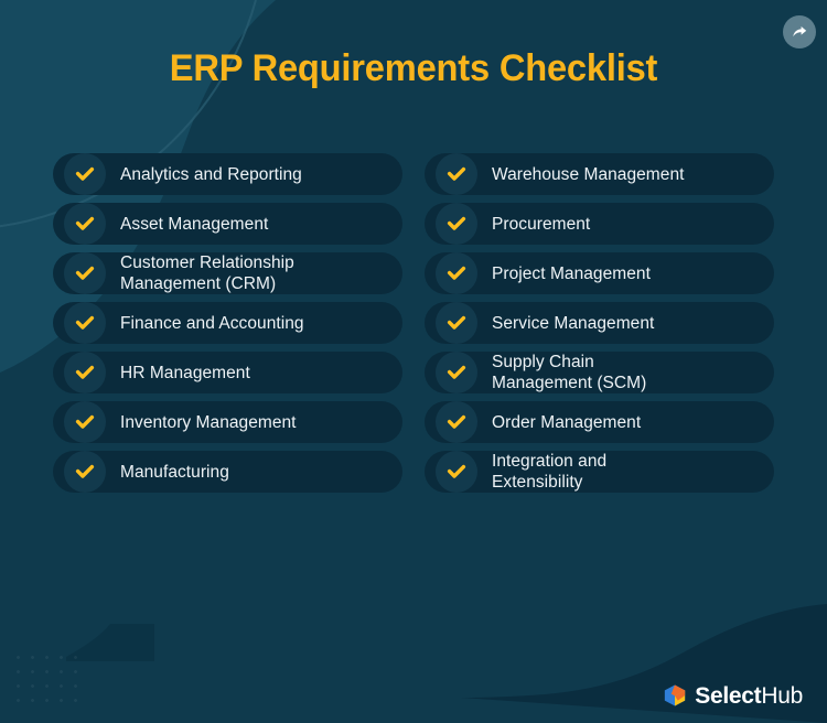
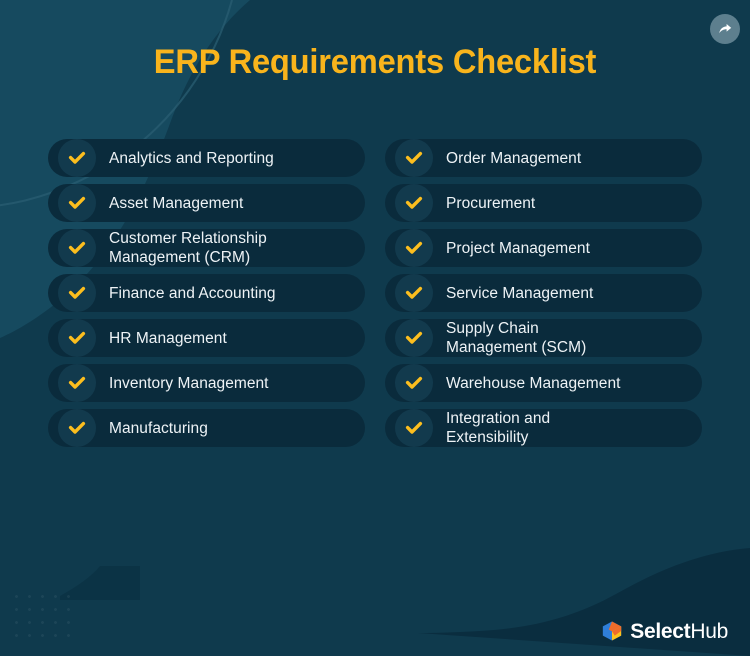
  ERP Requirements Checklist
  Analytics and Reporting
  Asset Management
  Customer Relationship
  Management (CRM)
  Finance and Accounting
  HR Management
  Inventory Management
  Manufacturing
- Warehouse Management
+ Order Management
  Procurement
  Project Management
  Service Management
  Supply Chain
  Management (SCM)
- Order Management
+ Warehouse Management
  Integration and
  Extensibility
  SelectHub
